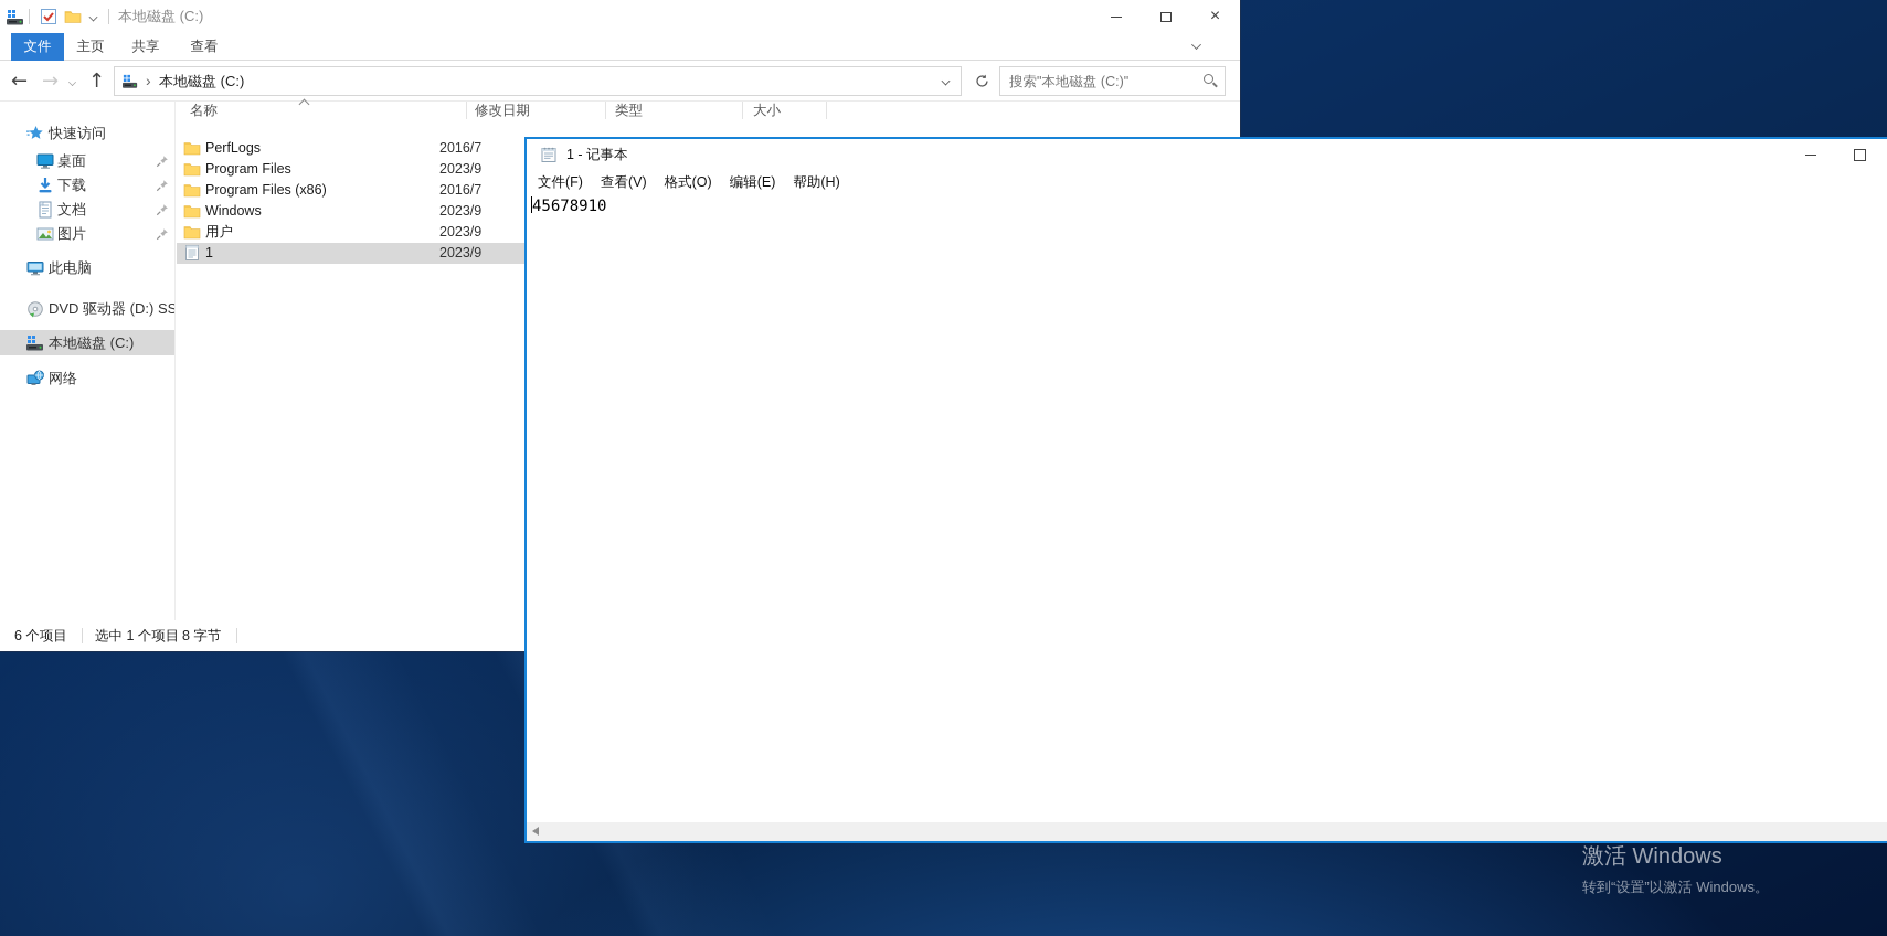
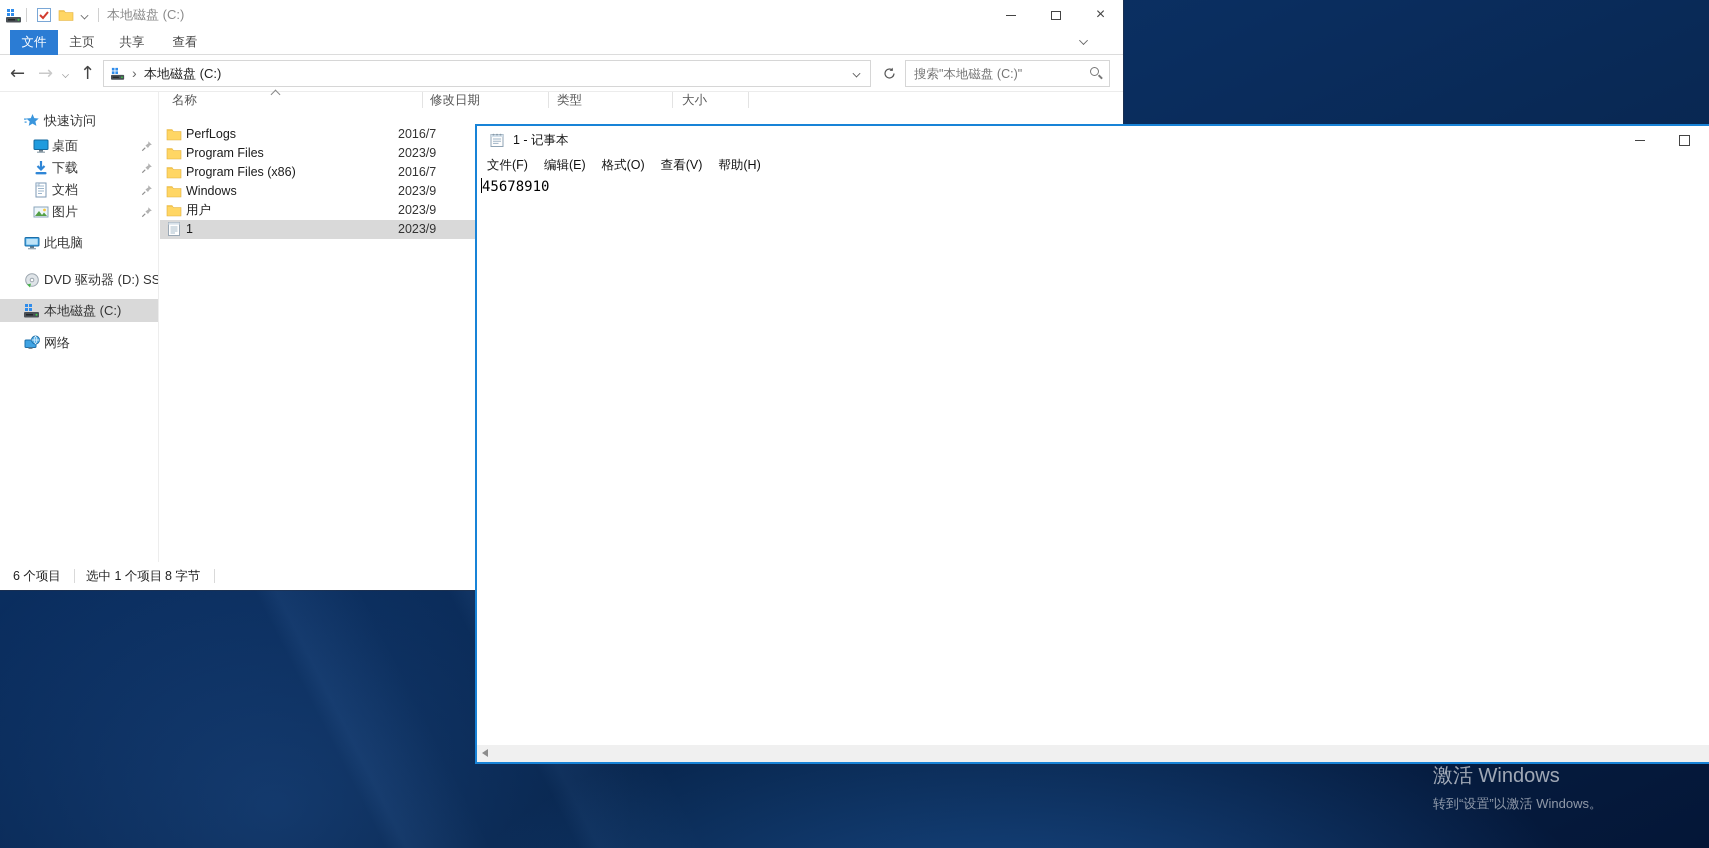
  本地磁盘 (C:)
  ×
  文件
  主页
  共享
  查看
  ←
  →
  ↑
  ›
  本地磁盘 (C:)
  搜索"本地磁盘 (C:)"
  快速访问
  桌面
  下载
  文档
  图片
  此电脑
  DVD 驱动器 (D:) SS
  本地磁盘 (C:)
  网络
  名称
  修改日期
  类型
  大小
  PerfLogs
  2016/7
  Program Files
  2023/9
  Program Files (x86)
  2016/7
  Windows
  2023/9
  用户
  2023/9
  1
  2023/9
  6 个项目
  选中 1 个项目
  8 字节
  1 - 记事本
  文件(F)
- 查看(V)
+ 编辑(E)
  格式(O)
- 编辑(E)
+ 查看(V)
  帮助(H)
  45678910
  激活 Windows
  转到“设置”以激活 Windows。
